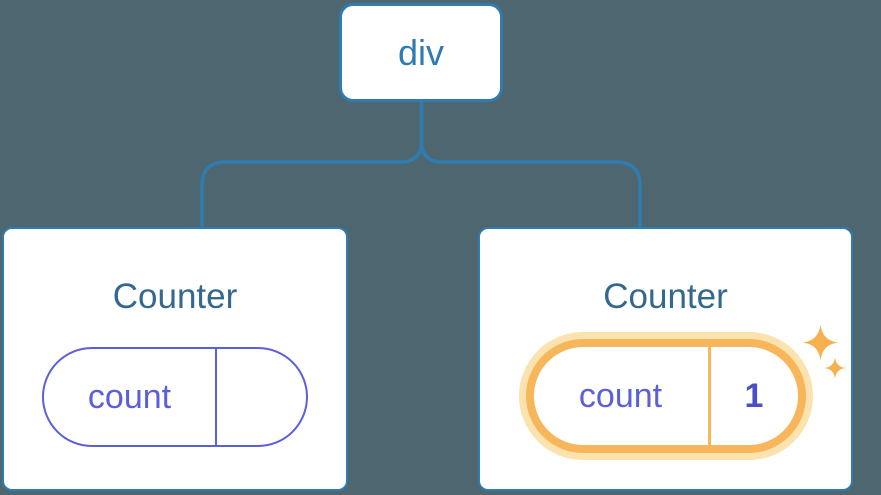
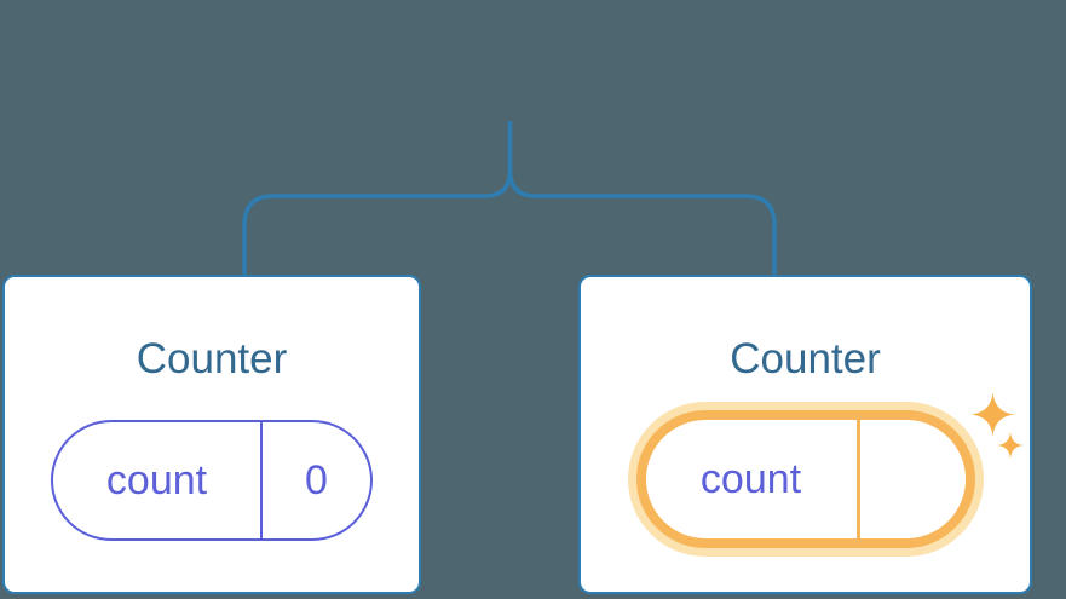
- div
  Counter
  count
+ 0
  Counter
  count
- 1
